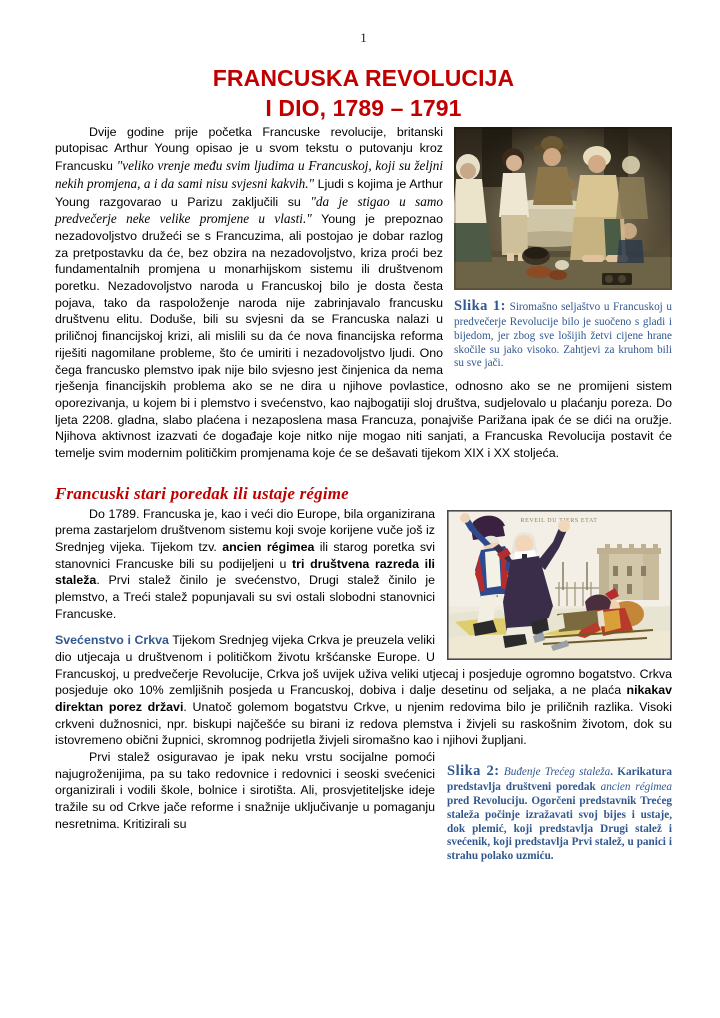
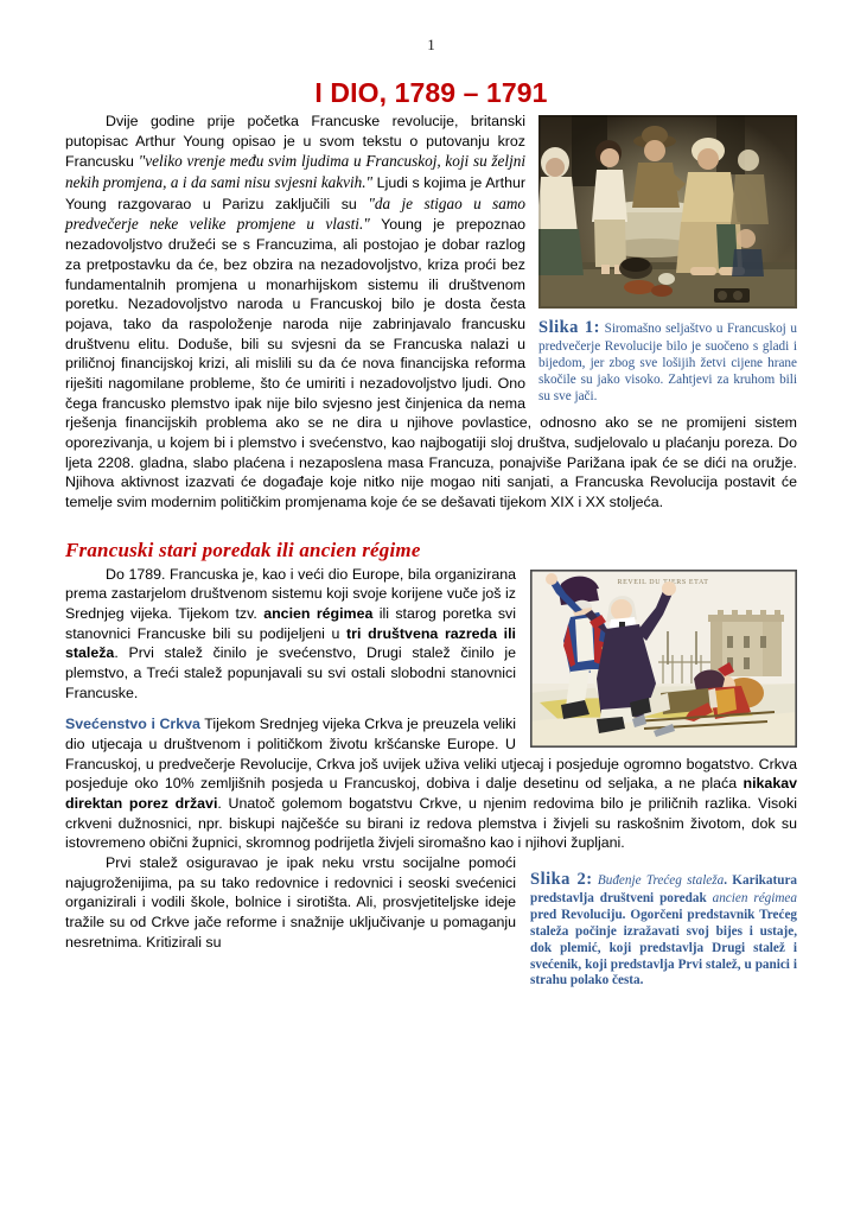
  1
- FRANCUSKA REVOLUCIJA
  I DIO, 1789 – 1791
  Slika 1: Siromašno seljaštvo u Francuskoj u predvečerje Revolucije bilo je suočeno s gladi i bijedom, jer zbog sve lošijih žetvi cijene hrane skočile su jako visoko. Zahtjevi za kruhom bili su sve jači.
  Dvije godine prije početka Francuske revolucije, britanski putopisac Arthur Young opisao je u svom tekstu o putovanju kroz Francusku "veliko vrenje među svim ljudima u Francuskoj, koji su željni nekih promjena, a i da sami nisu svjesni kakvih." Ljudi s kojima je Arthur Young razgovarao u Parizu zaključili su "da je stigao u samo predvečerje neke velike promjene u vlasti." Young je prepoznao nezadovoljstvo družeći se s Francuzima, ali postojao je dobar razlog za pretpostavku da će, bez obzira na nezadovoljstvo, kriza proći bez fundamentalnih promjena u monarhijskom sistemu ili društvenom poretku. Nezadovoljstvo naroda u Francuskoj bilo je dosta česta pojava, tako da raspoloženje naroda nije zabrinjavalo francusku društvenu elitu. Doduše, bili su svjesni da se Francuska nalazi u priličnoj financijskoj krizi, ali mislili su da će nova financijska reforma riješiti nagomilane probleme, što će umiriti i nezadovoljstvo ljudi. Ono čega francusko plemstvo ipak nije bilo svjesno jest činjenica da nema rješenja financijskih problema ako se ne dira u njihove povlastice, odnosno ako se ne promijeni sistem oporezivanja, u kojem bi i plemstvo i svećenstvo, kao najbogatiji sloj društva, sudjelovalo u plaćanju poreza. Do ljeta 2208. gladna, slabo plaćena i nezaposlena masa Francuza, ponajviše Parižana ipak će se dići na oružje. Njihova aktivnost izazvati će događaje koje nitko nije mogao niti sanjati, a Francuska Revolucija postavit će temelje svim modernim političkim promjenama koje će se dešavati tijekom XIX i XX stoljeća.
- Francuski stari poredak ili ustaje régime
+ Francuski stari poredak ili ancien régime
  Do 1789. Francuska je, kao i veći dio Europe, bila organizirana prema zastarjelom društvenom sistemu koji svoje korijene vuče još iz Srednjeg vijeka. Tijekom tzv. ancien régimea ili starog poretka svi stanovnici Francuske bili su podijeljeni u tri društvena razreda ili staleža. Prvi stalež činilo je svećenstvo, Drugi stalež činilo je plemstvo, a Treći stalež popunjavali su svi ostali slobodni stanovnici Francuske.
  Svećenstvo i Crkva Tijekom Srednjeg vijeka Crkva je preuzela veliki dio utjecaja u društvenom i političkom životu kršćanske Europe. U Francuskoj, u predvečerje Revolucije, Crkva još uvijek uživa veliki utjecaj i posjeduje ogromno bogatstvo. Crkva posjeduje oko 10% zemljišnih posjeda u Francuskoj, dobiva i dalje desetinu od seljaka, a ne plaća nikakav direktan porez državi. Unatoč golemom bogatstvu Crkve, u njenim redovima bilo je priličnih razlika. Visoki crkveni dužnosnici, npr. biskupi najčešće su birani iz redova plemstva i živjeli su raskošnim životom, dok su istovremeno obični župnici, skromnog podrijetla živjeli siromašno kao i njihovi župljani.
- Slika 2: Buđenje Trećeg staleža. Karikatura predstavlja društveni poredak ancien régimea pred Revoluciju. Ogorčeni predstavnik Trećeg staleža počinje izražavati svoj bijes i ustaje, dok plemić, koji predstavlja Drugi stalež i svećenik, koji predstavlja Prvi stalež, u panici i strahu polako uzmiću.
+ Slika 2: Buđenje Trećeg staleža. Karikatura predstavlja društveni poredak ancien régimea pred Revoluciju. Ogorčeni predstavnik Trećeg staleža počinje izražavati svoj bijes i ustaje, dok plemić, koji predstavlja Drugi stalež i svećenik, koji predstavlja Prvi stalež, u panici i strahu polako česta.
  Prvi stalež osiguravao je ipak neku vrstu socijalne pomoći najugroženijima, pa su tako redovnice i redovnici i seoski svećenici organizirali i vodili škole, bolnice i sirotišta. Ali, prosvjetiteljske ideje tražile su od Crkve jače reforme i snažnije uključivanje u pomaganju nesretnima. Kritizirali su
